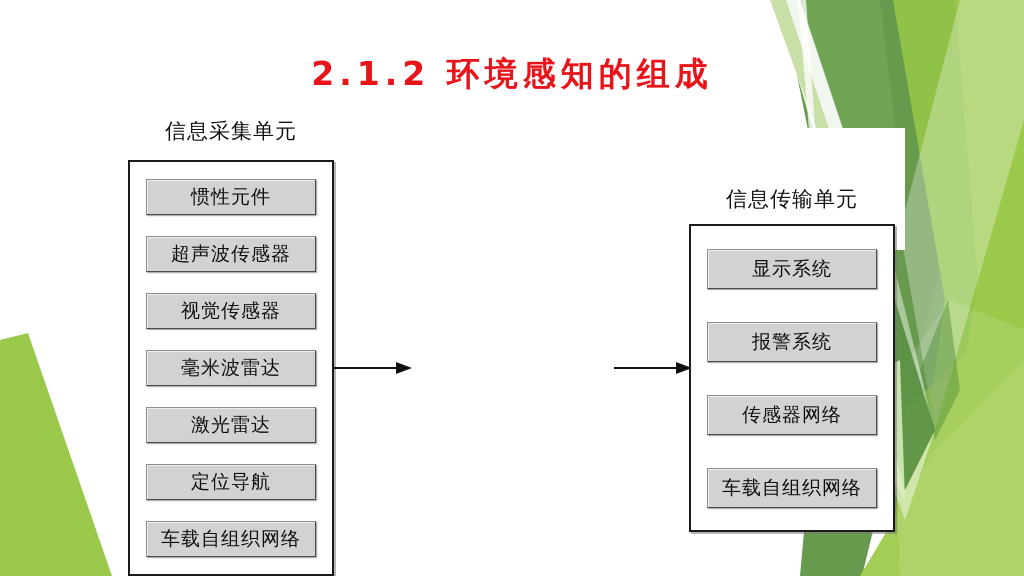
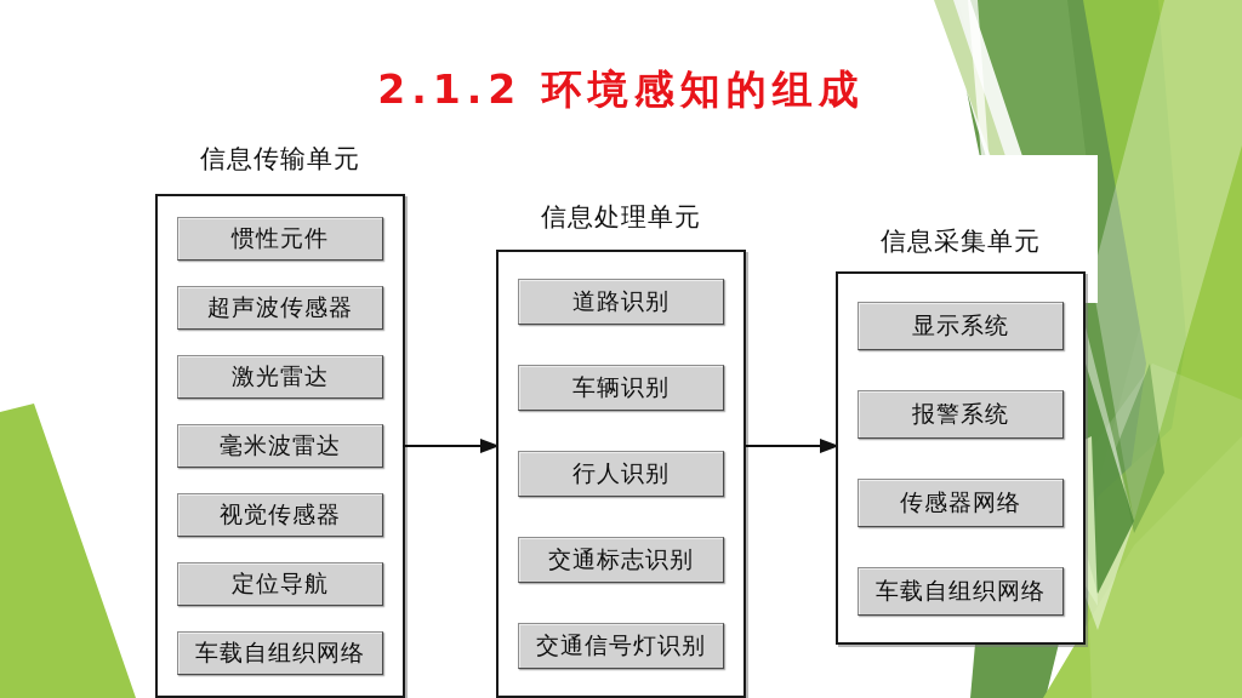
  2.1.2 环境感知的组成
- 信息采集单元
+ 信息传输单元
  惯性元件
  超声波传感器
- 视觉传感器
+ 激光雷达
  毫米波雷达
- 激光雷达
+ 视觉传感器
  定位导航
  车载自组织网络
+ 信息处理单元
+ 道路识别
+ 车辆识别
+ 行人识别
+ 交通标志识别
+ 交通信号灯识别
- 信息传输单元
+ 信息采集单元
  显示系统
  报警系统
  传感器网络
  车载自组织网络
